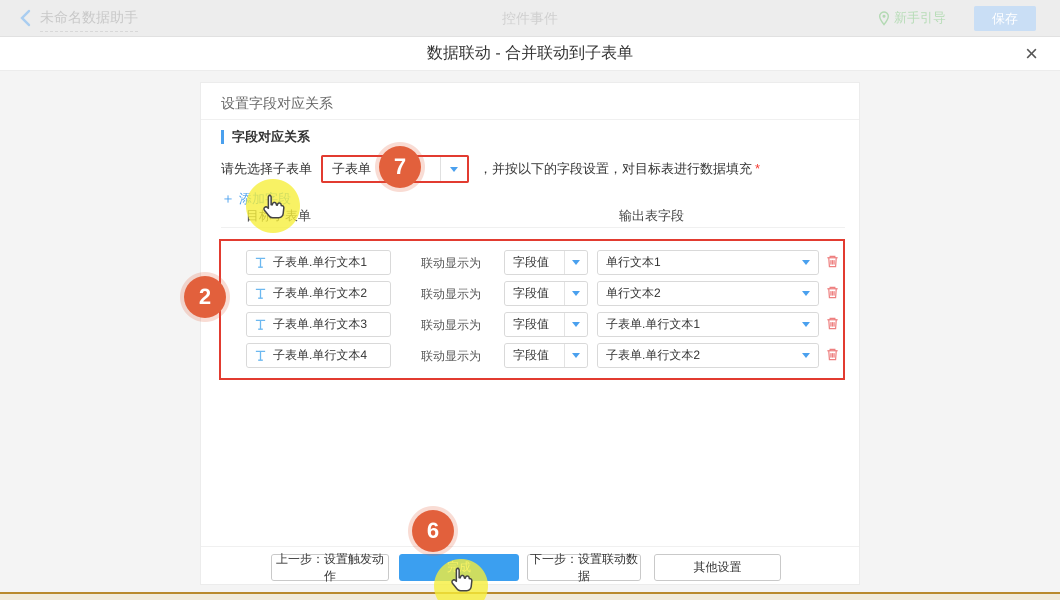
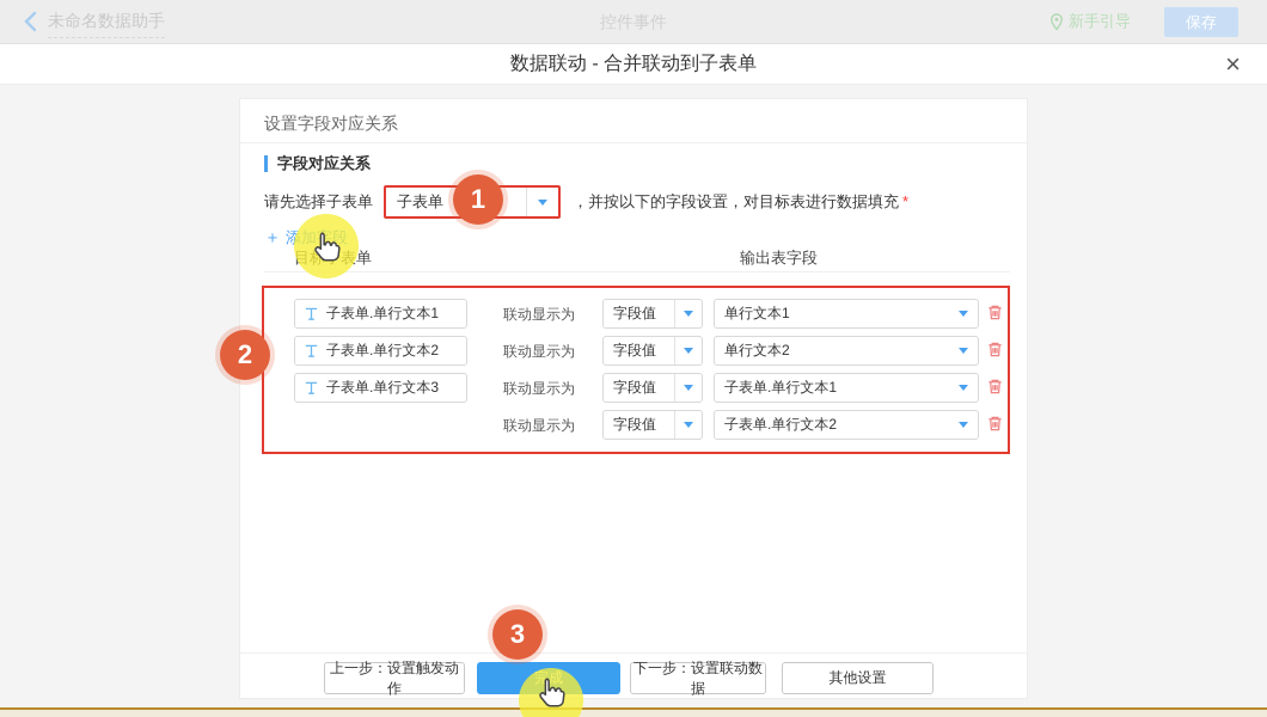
  未命名数据助手
  控件事件
  新手引导
  保存
  数据联动 - 合并联动到子表单
  ×
  设置字段对应关系
  字段对应关系
  请先选择子表单
  子表单
  ，并按以下的字段设置，对目标表进行数据填充 *
  ＋ 添加段
  目标表单
  输出表字段
  子表单.单行文本1
  联动显示为
  字段值
  单行文本1
  子表单.单行文本2
  联动显示为
  字段值
  单行文本2
  子表单.单行文本3
  联动显示为
  字段值
  子表单.单行文本1
- 子表单.单行文本4
  联动显示为
  字段值
  子表单.单行文本2
  上一步：设置触发动作
  完成
  下一步：设置联动数据
  其他设置
- 7
+ 1
  2
- 6
+ 3
